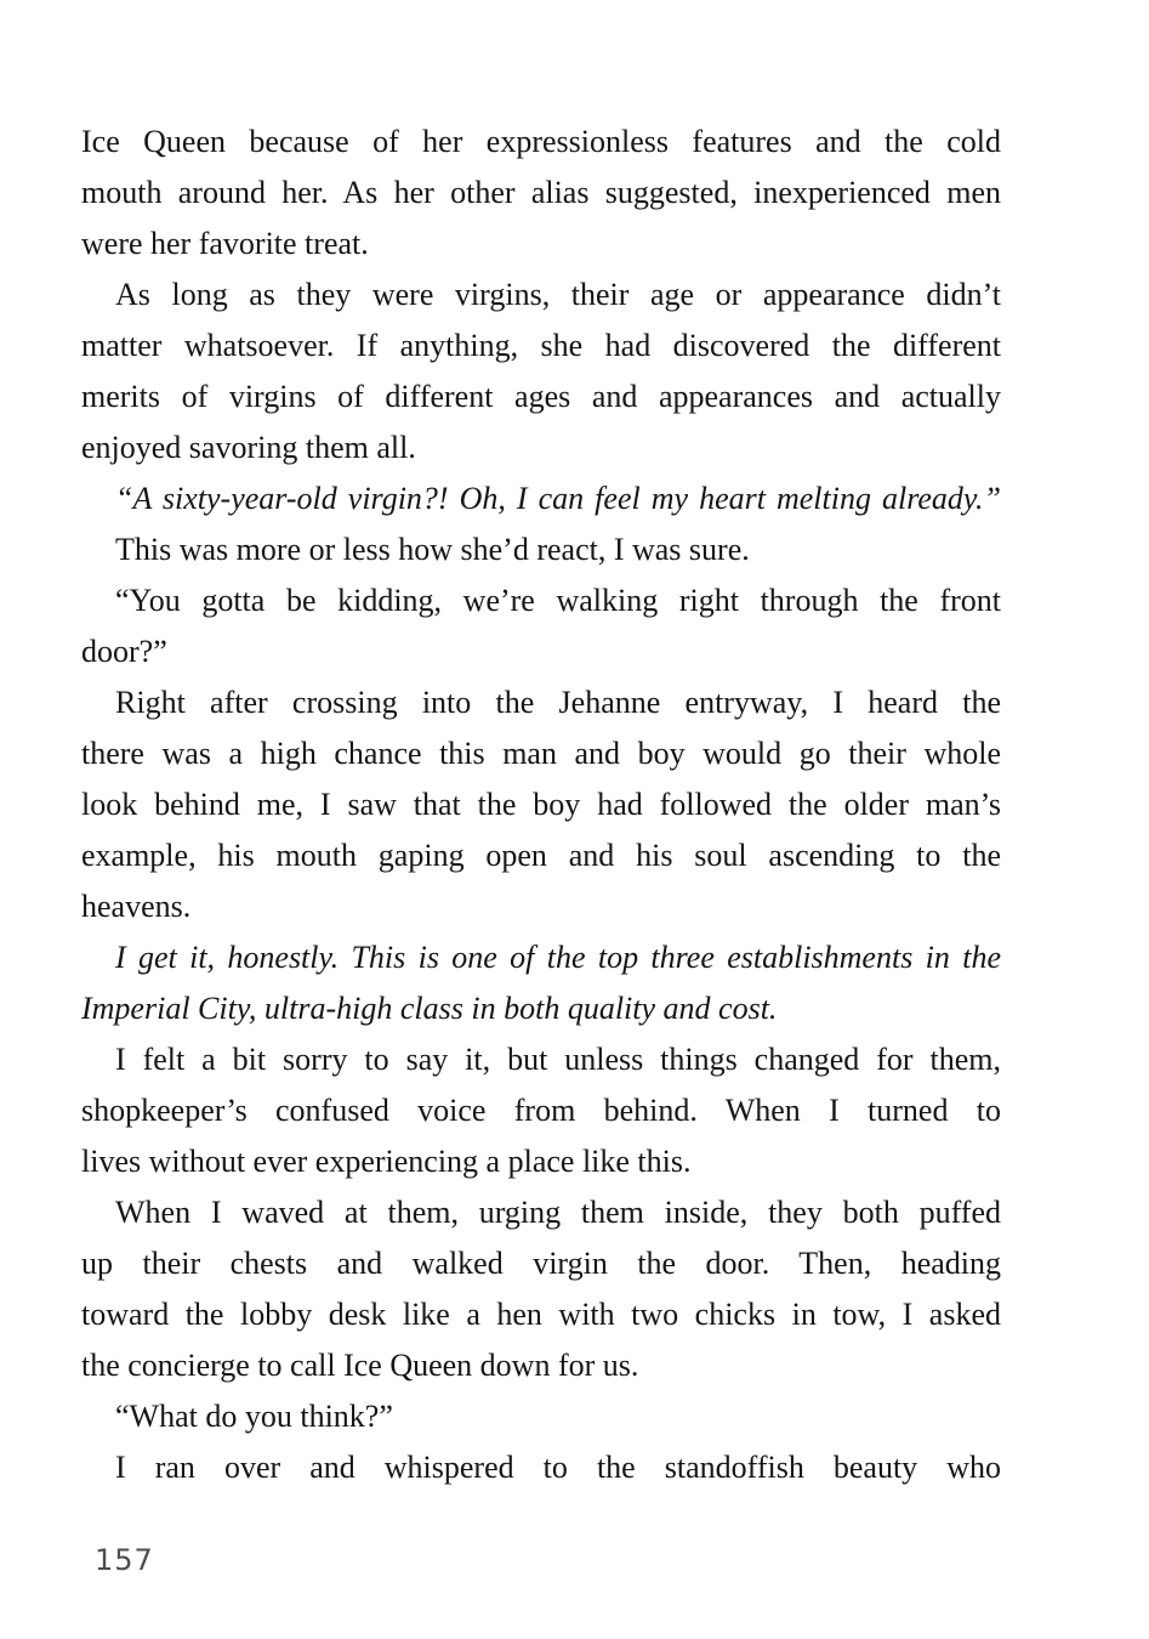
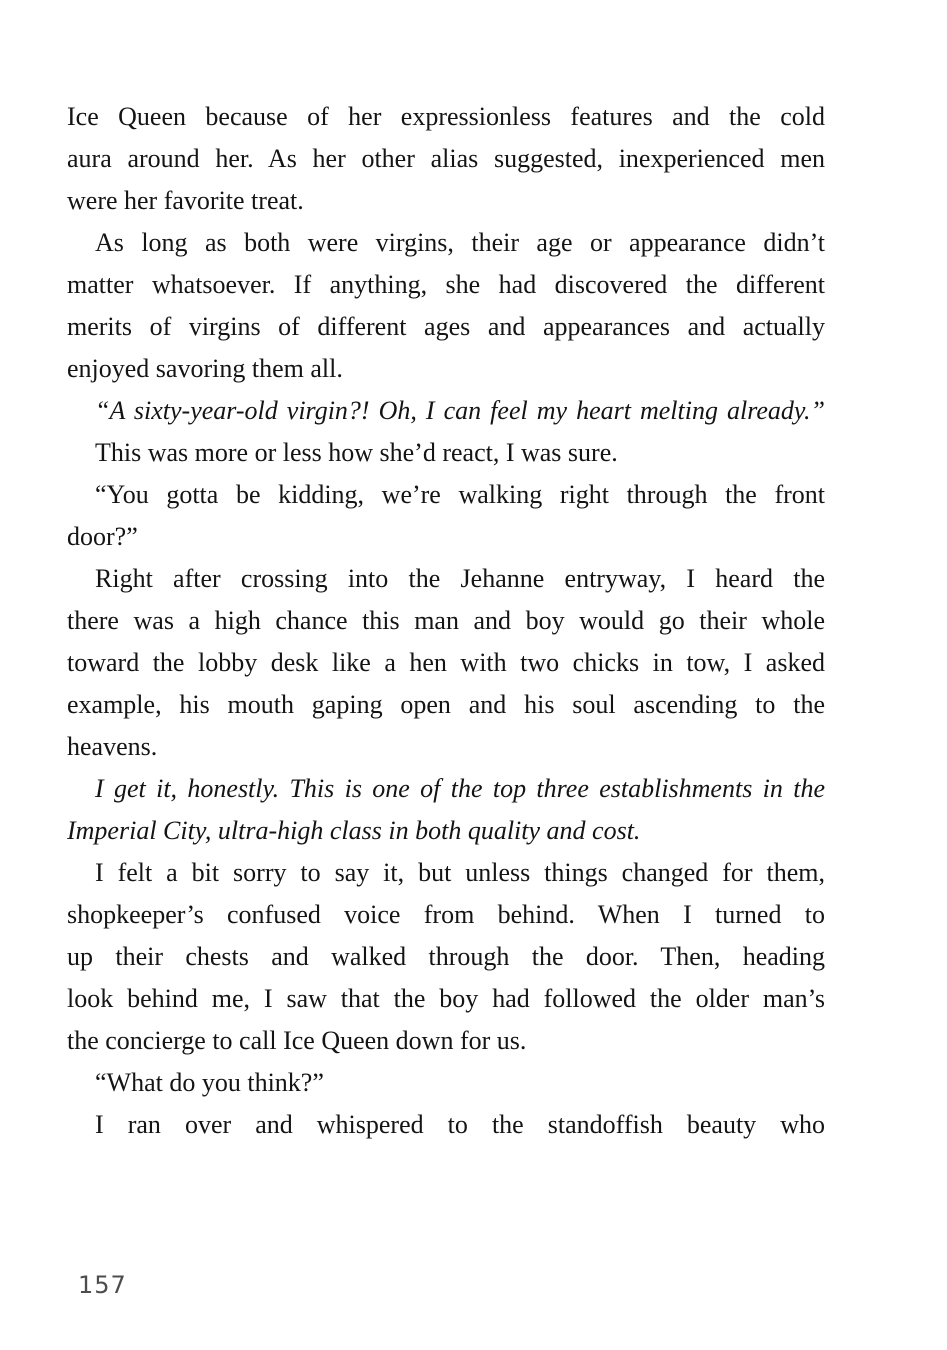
  Ice Queen because of her expressionless features and the cold
- mouth around her. As her other alias suggested, inexperienced men
+ aura around her. As her other alias suggested, inexperienced men
  were her favorite treat.
- As long as they were virgins, their age or appearance didn’t
+ As long as both were virgins, their age or appearance didn’t
  matter whatsoever. If anything, she had discovered the different
  merits of virgins of different ages and appearances and actually
  enjoyed savoring them all.
  “A sixty-year-old virgin?! Oh, I can feel my heart melting already.”
  This was more or less how she’d react, I was sure.
  “You gotta be kidding, we’re walking right through the front
  door?”
  Right after crossing into the Jehanne entryway, I heard the
  there was a high chance this man and boy would go their whole
- look behind me, I saw that the boy had followed the older man’s
+ toward the lobby desk like a hen with two chicks in tow, I asked
  example, his mouth gaping open and his soul ascending to the
  heavens.
  I get it, honestly. This is one of the top three establishments in the
  Imperial City, ultra-high class in both quality and cost.
  I felt a bit sorry to say it, but unless things changed for them,
  shopkeeper’s confused voice from behind. When I turned to
- lives without ever experiencing a place like this.
- When I waved at them, urging them inside, they both puffed
- up their chests and walked virgin the door. Then, heading
+ up their chests and walked through the door. Then, heading
- toward the lobby desk like a hen with two chicks in tow, I asked
+ look behind me, I saw that the boy had followed the older man’s
  the concierge to call Ice Queen down for us.
  “What do you think?”
  I ran over and whispered to the standoffish beauty who
  157
